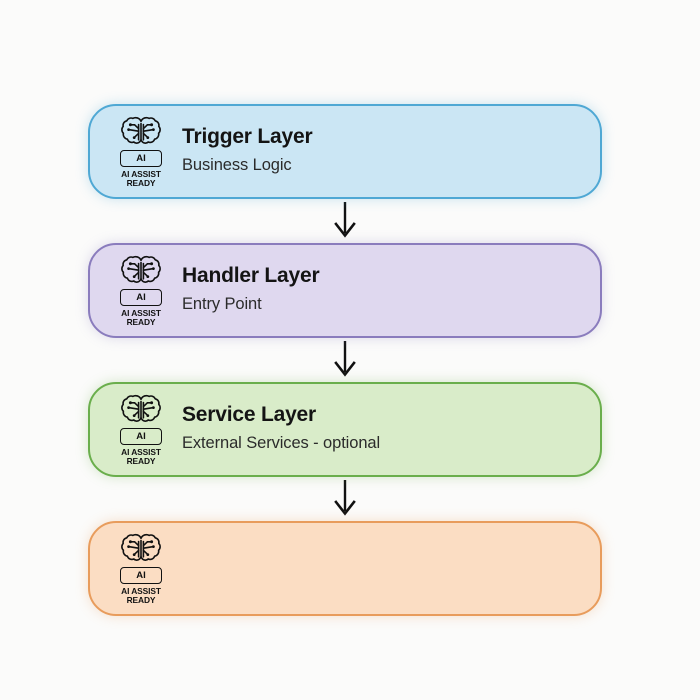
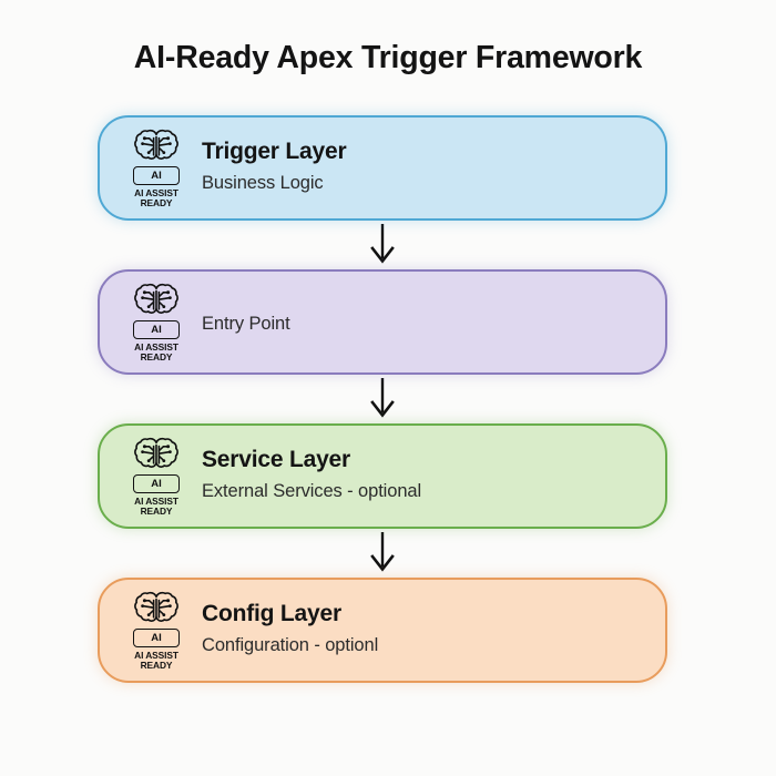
+ AI-Ready Apex Trigger Framework
  AI
  AI ASSIST
  READY
  Trigger Layer
  Business Logic
  AI
  AI ASSIST
  READY
- Handler Layer
  Entry Point
  AI
  AI ASSIST
  READY
  Service Layer
  External Services - optional
  AI
  AI ASSIST
  READY
+ Config Layer
+ Configuration - optionl
